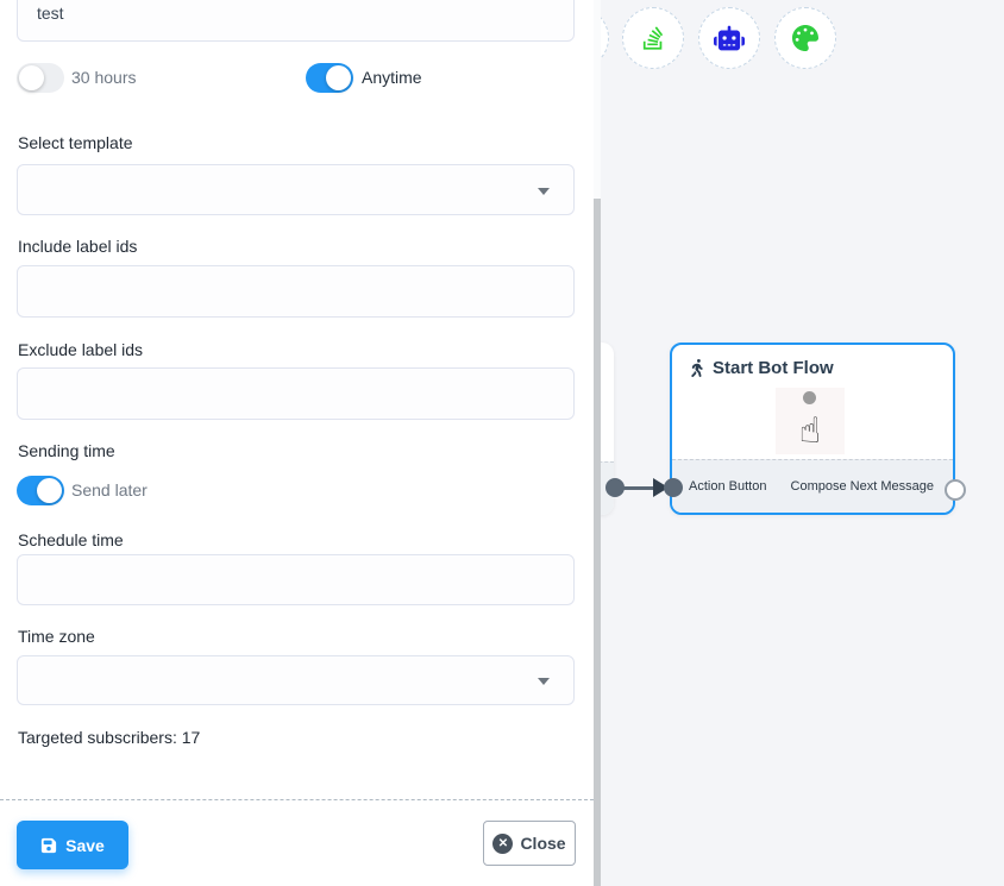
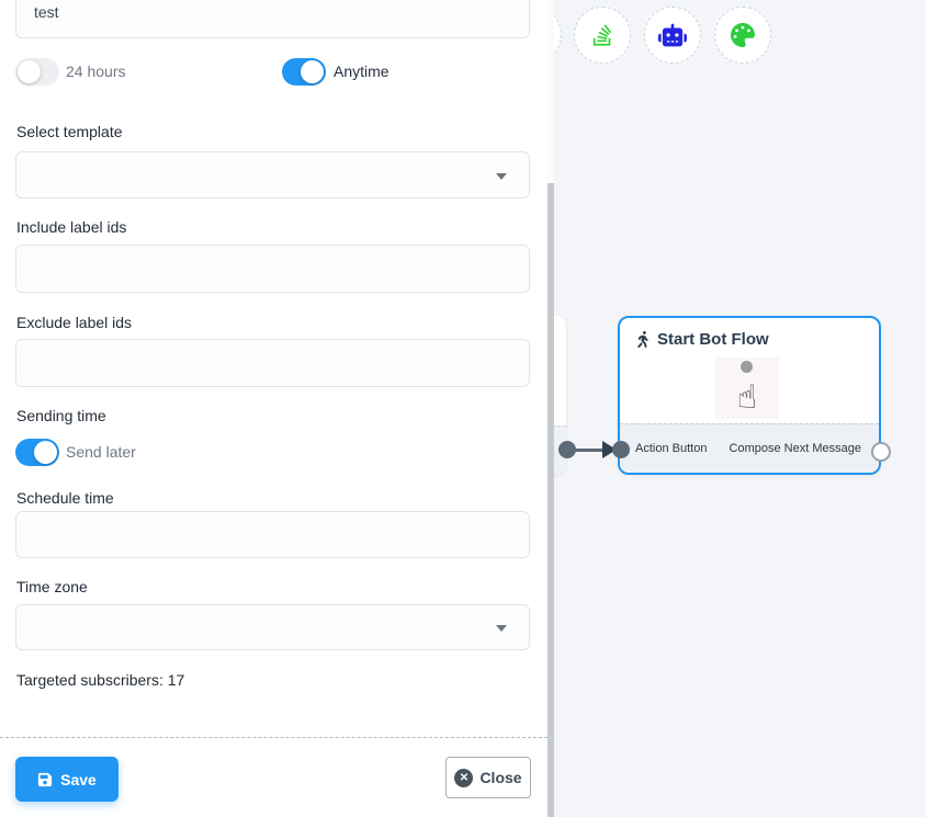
  test
- 30 hours
+ 24 hours
  Anytime
  Select template
  Include label ids
  Exclude label ids
  Sending time
  Send later
  Schedule time
  Time zone
  Targeted subscribers: 17
  Save
  ✕
  Close
  Start Bot Flow
  ☝
  Action Button
  Compose Next Message
